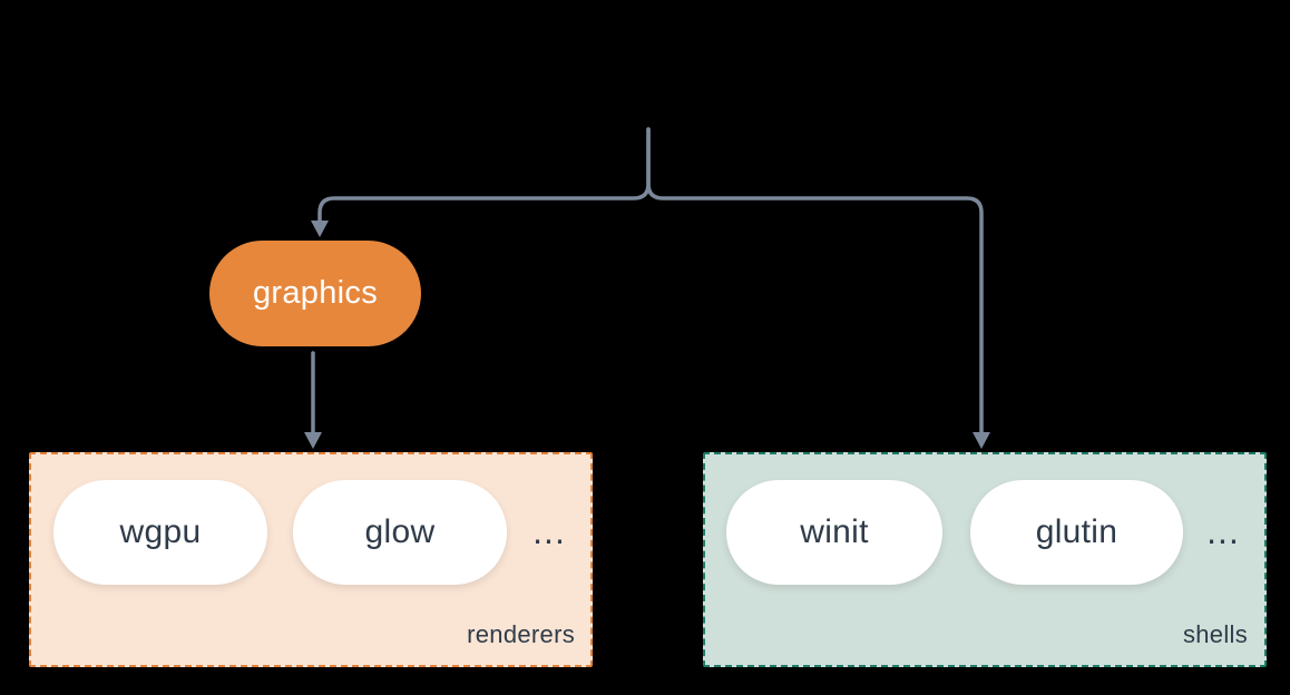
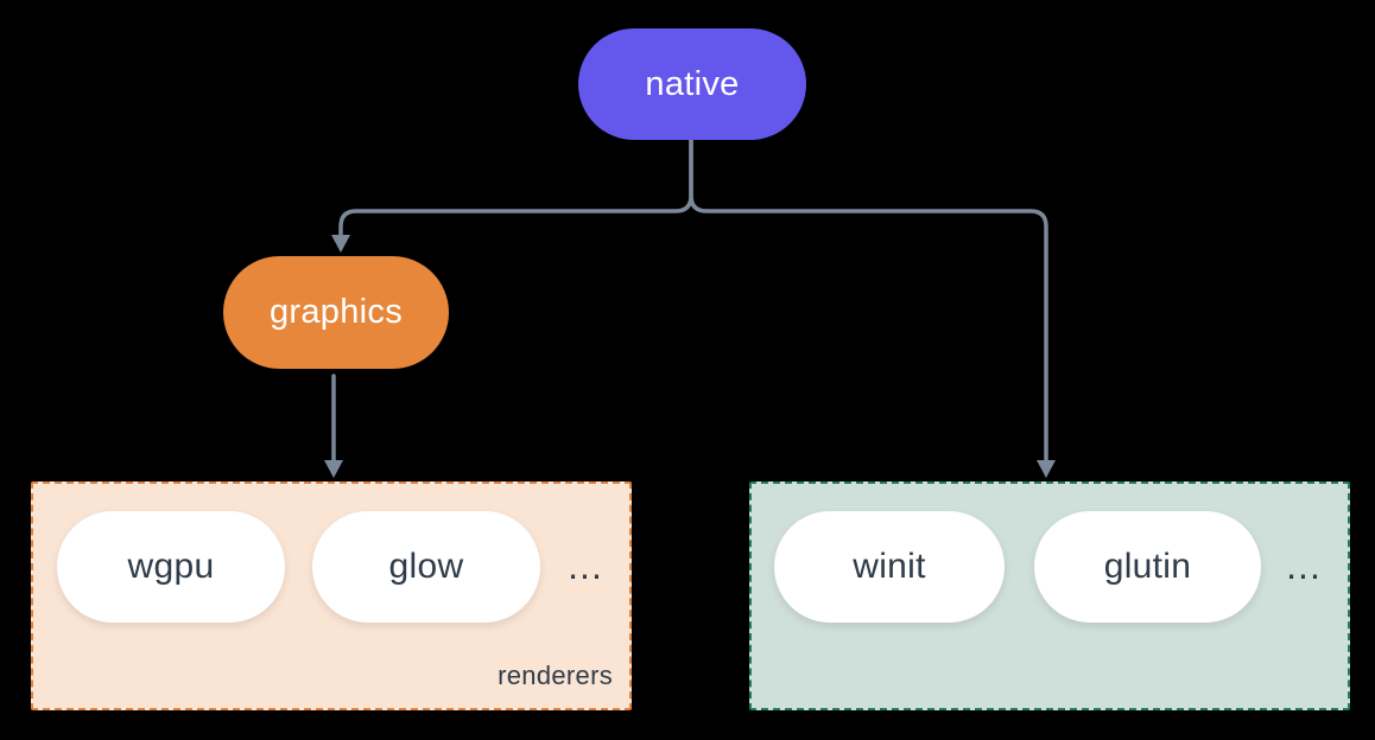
+ native
  graphics
  wgpu
  glow
  ...
  renderers
  winit
  glutin
  ...
- shells
